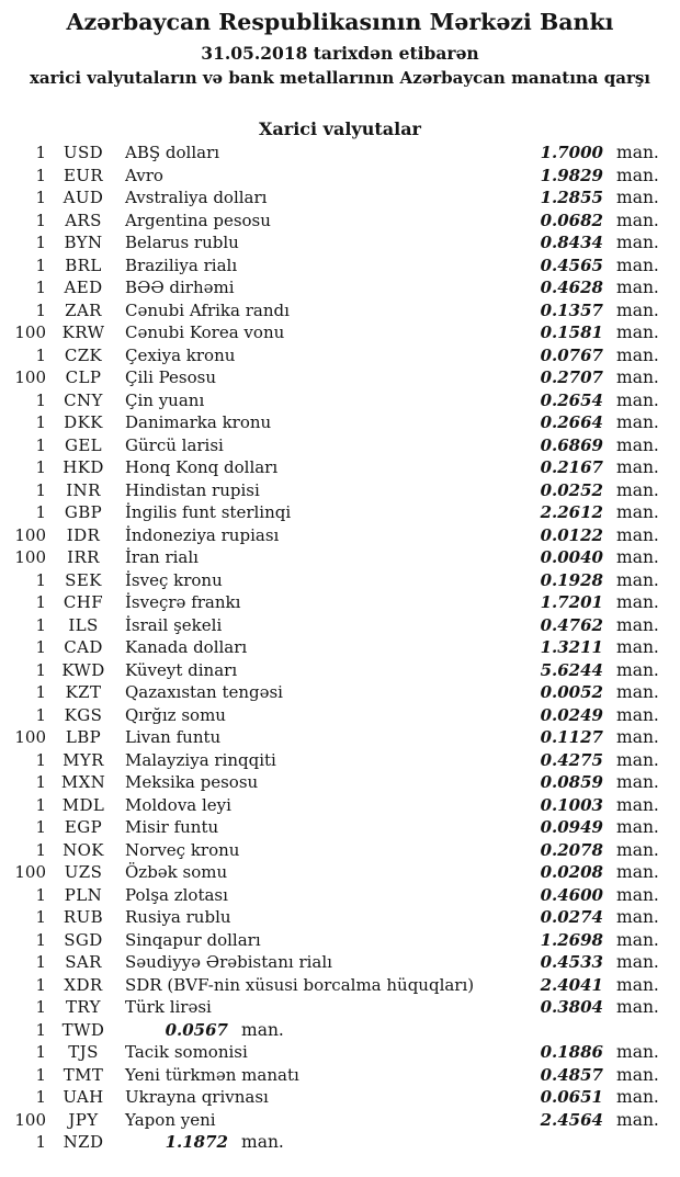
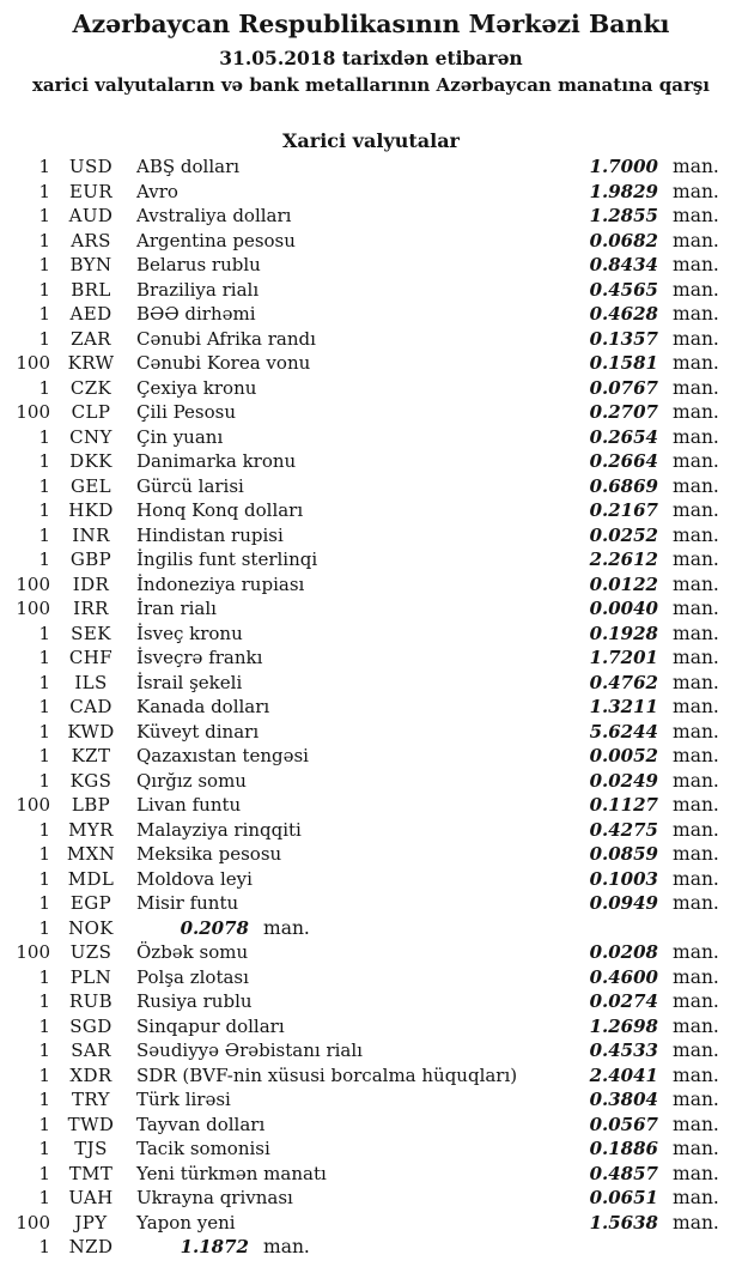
  Azərbaycan Respublikasının Mərkəzi Bankı
  31.05.2018 tarixdən etibarən
  xarici valyutaların və bank metallarının Azərbaycan manatına qarşı
  Xarici valyutalar
  1
  USD
  ABŞ dolları
  1.7000
  man.
  1
  EUR
  Avro
  1.9829
  man.
  1
  AUD
  Avstraliya dolları
  1.2855
  man.
  1
  ARS
  Argentina pesosu
  0.0682
  man.
  1
  BYN
  Belarus rublu
  0.8434
  man.
  1
  BRL
  Braziliya rialı
  0.4565
  man.
  1
  AED
  BƏƏ dirhəmi
  0.4628
  man.
  1
  ZAR
  Cənubi Afrika randı
  0.1357
  man.
  100
  KRW
  Cənubi Korea vonu
  0.1581
  man.
  1
  CZK
  Çexiya kronu
  0.0767
  man.
  100
  CLP
  Çili Pesosu
  0.2707
  man.
  1
  CNY
  Çin yuanı
  0.2654
  man.
  1
  DKK
  Danimarka kronu
  0.2664
  man.
  1
  GEL
  Gürcü larisi
  0.6869
  man.
  1
  HKD
  Honq Konq dolları
  0.2167
  man.
  1
  INR
  Hindistan rupisi
  0.0252
  man.
  1
  GBP
  İngilis funt sterlinqi
  2.2612
  man.
  100
  IDR
  İndoneziya rupiası
  0.0122
  man.
  100
  IRR
  İran rialı
  0.0040
  man.
  1
  SEK
  İsveç kronu
  0.1928
  man.
  1
  CHF
  İsveçrə frankı
  1.7201
  man.
  1
  ILS
  İsrail şekeli
  0.4762
  man.
  1
  CAD
  Kanada dolları
  1.3211
  man.
  1
  KWD
  Küveyt dinarı
  5.6244
  man.
  1
  KZT
  Qazaxıstan tengəsi
  0.0052
  man.
  1
  KGS
  Qırğız somu
  0.0249
  man.
  100
  LBP
  Livan funtu
  0.1127
  man.
  1
  MYR
  Malayziya rinqqiti
  0.4275
  man.
  1
  MXN
  Meksika pesosu
  0.0859
  man.
  1
  MDL
  Moldova leyi
  0.1003
  man.
  1
  EGP
  Misir funtu
  0.0949
  man.
  1
  NOK
- Norveç kronu
  0.2078
  man.
  100
  UZS
  Özbək somu
  0.0208
  man.
  1
  PLN
  Polşa zlotası
  0.4600
  man.
  1
  RUB
  Rusiya rublu
  0.0274
  man.
  1
  SGD
  Sinqapur dolları
  1.2698
  man.
  1
  SAR
  Səudiyyə Ərəbistanı rialı
  0.4533
  man.
  1
  XDR
  SDR (BVF-nin xüsusi borcalma hüquqları)
  2.4041
  man.
  1
  TRY
  Türk lirəsi
  0.3804
  man.
  1
  TWD
+ Tayvan dolları
  0.0567
  man.
  1
  TJS
  Tacik somonisi
  0.1886
  man.
  1
  TMT
  Yeni türkmən manatı
  0.4857
  man.
  1
  UAH
  Ukrayna qrivnası
  0.0651
  man.
  100
  JPY
  Yapon yeni
- 2.4564
+ 1.5638
  man.
  1
  NZD
  1.1872
  man.
